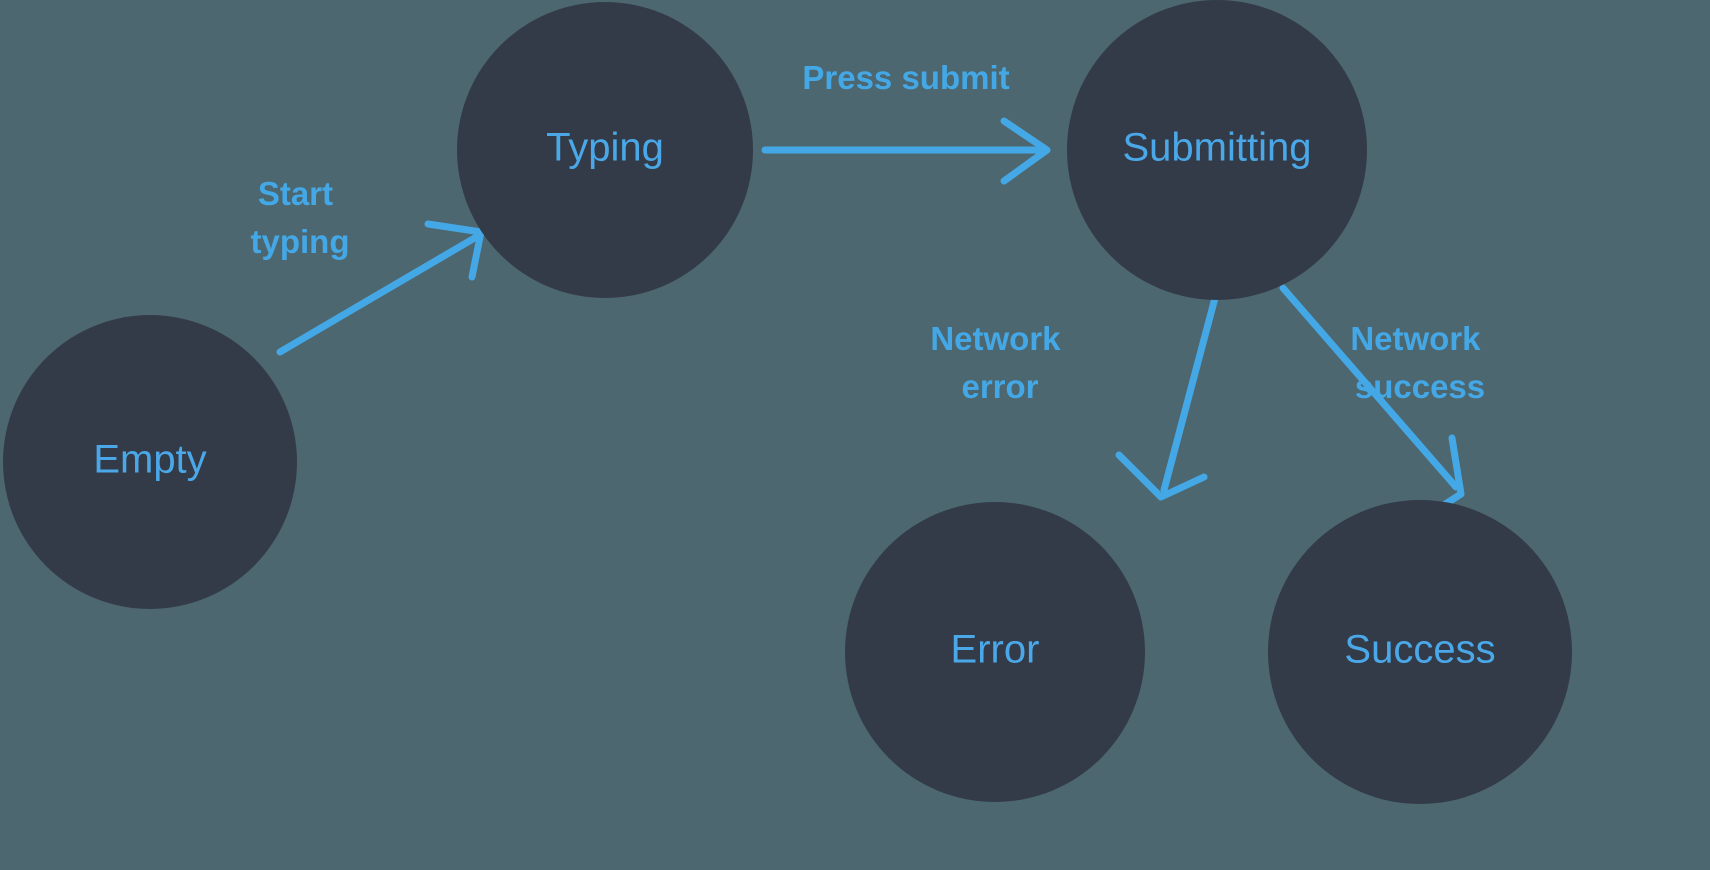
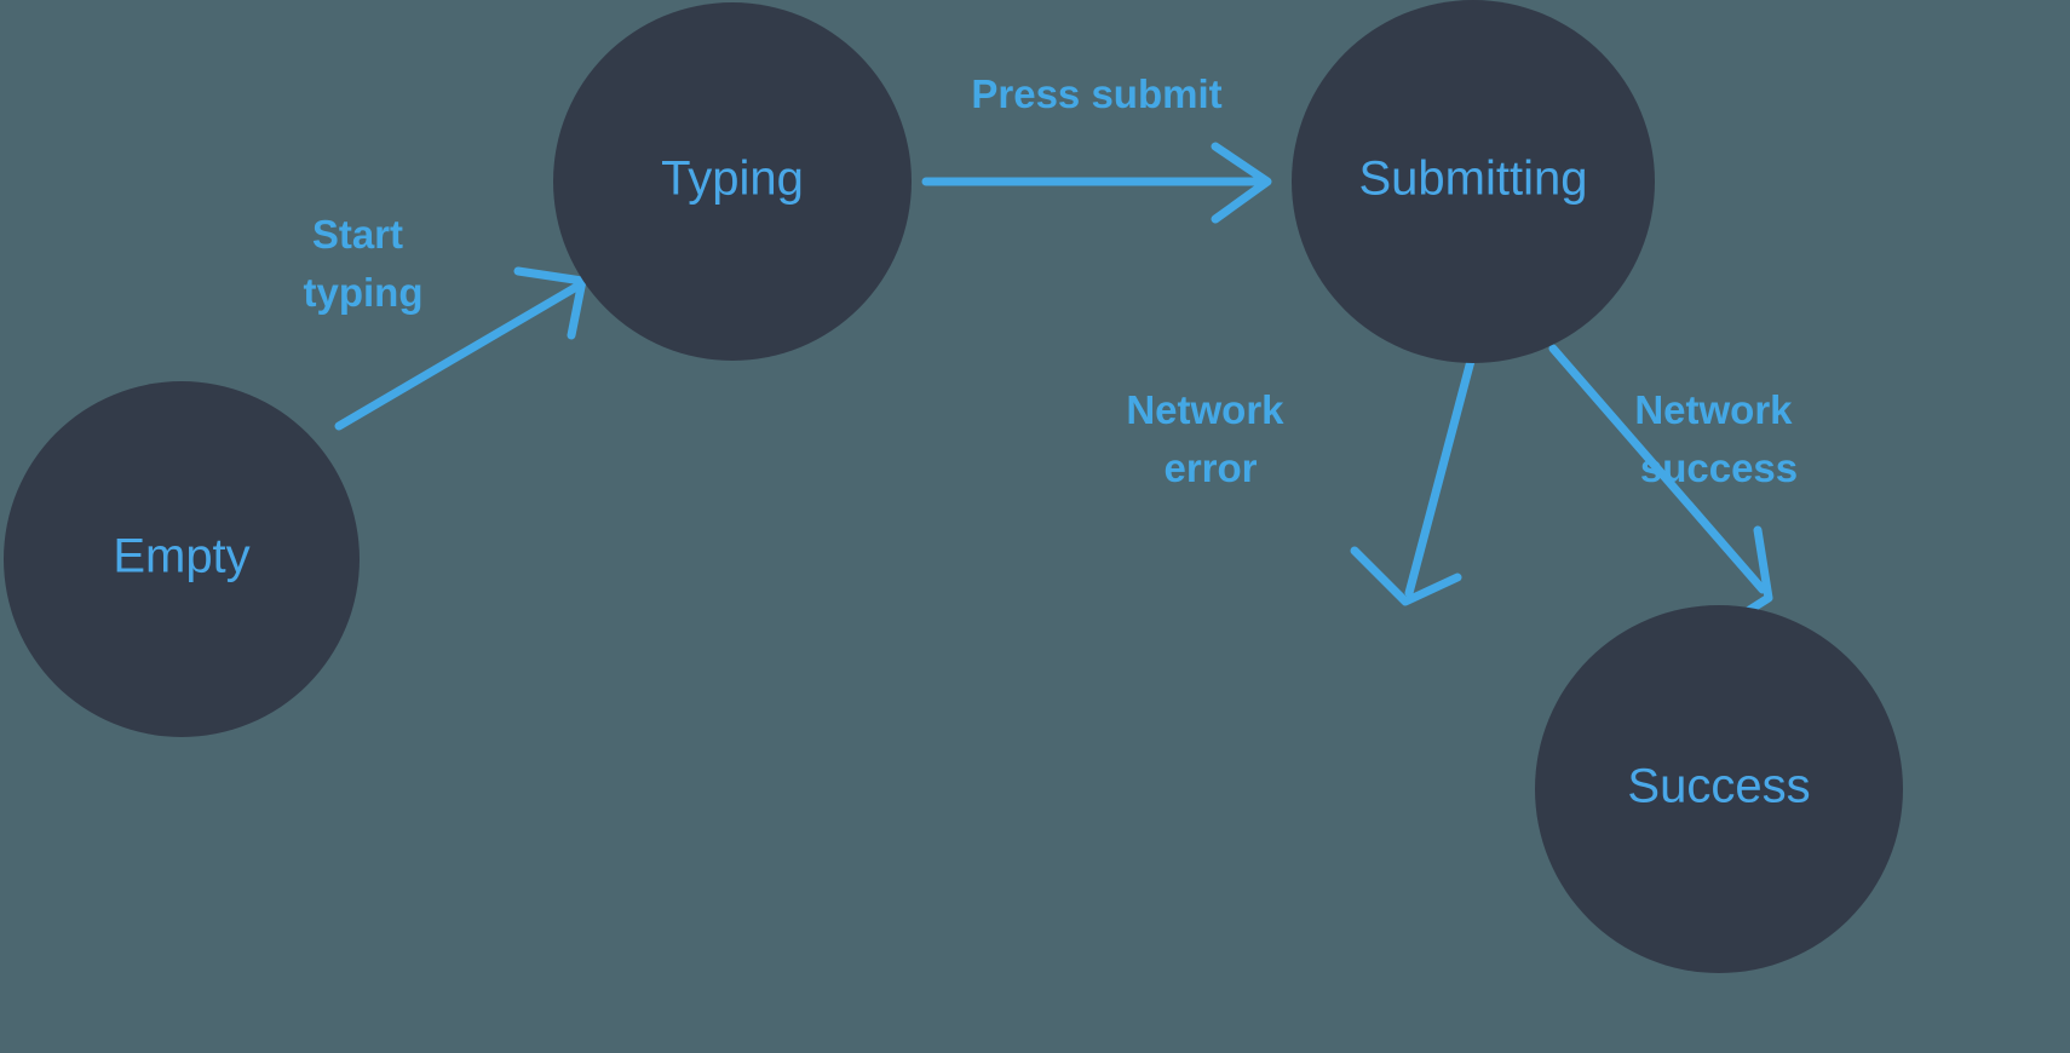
  Empty
  Typing
  Submitting
- Error
  Success
  Start typing
  Press submit
  Network error
  Network success
